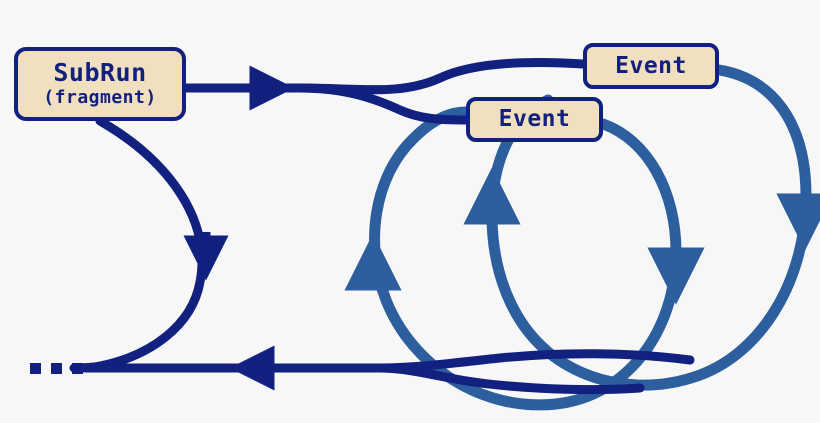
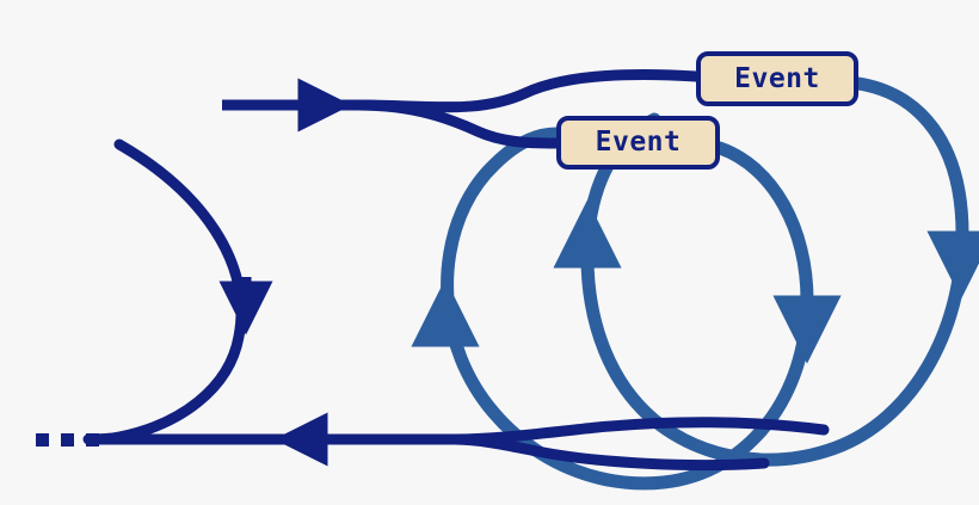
- SubRun
- (fragment)
  Event
  Event
